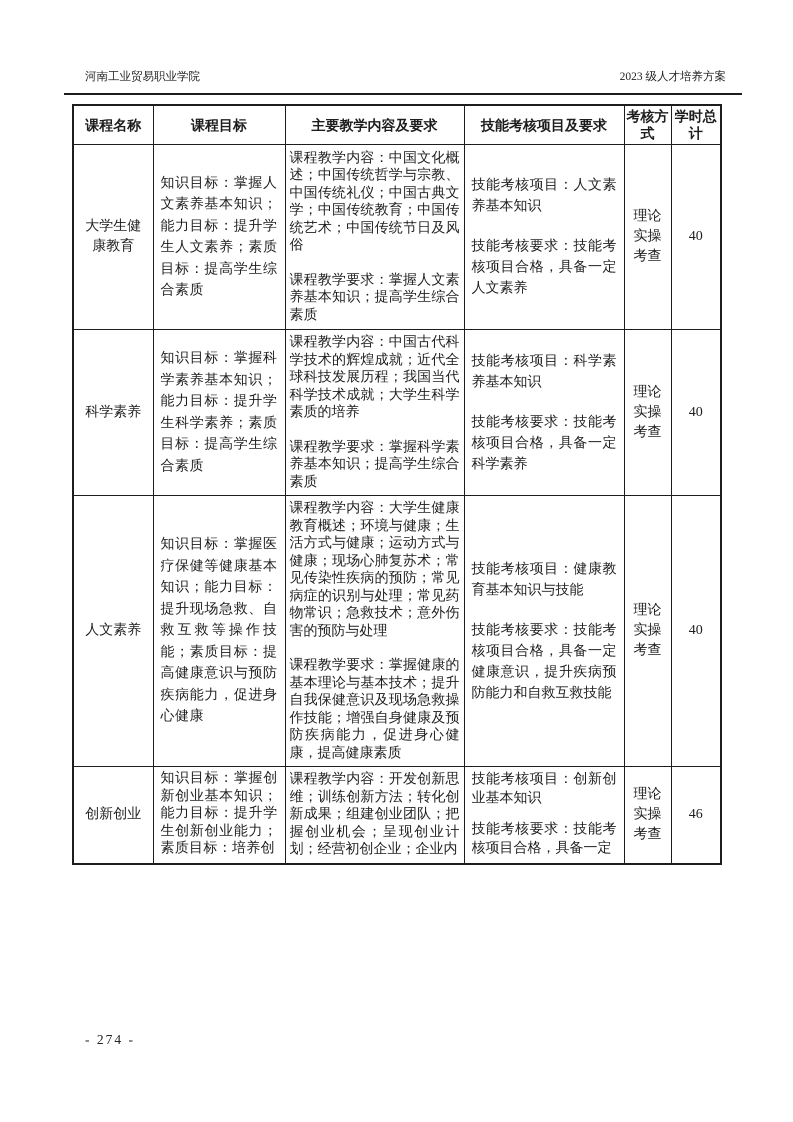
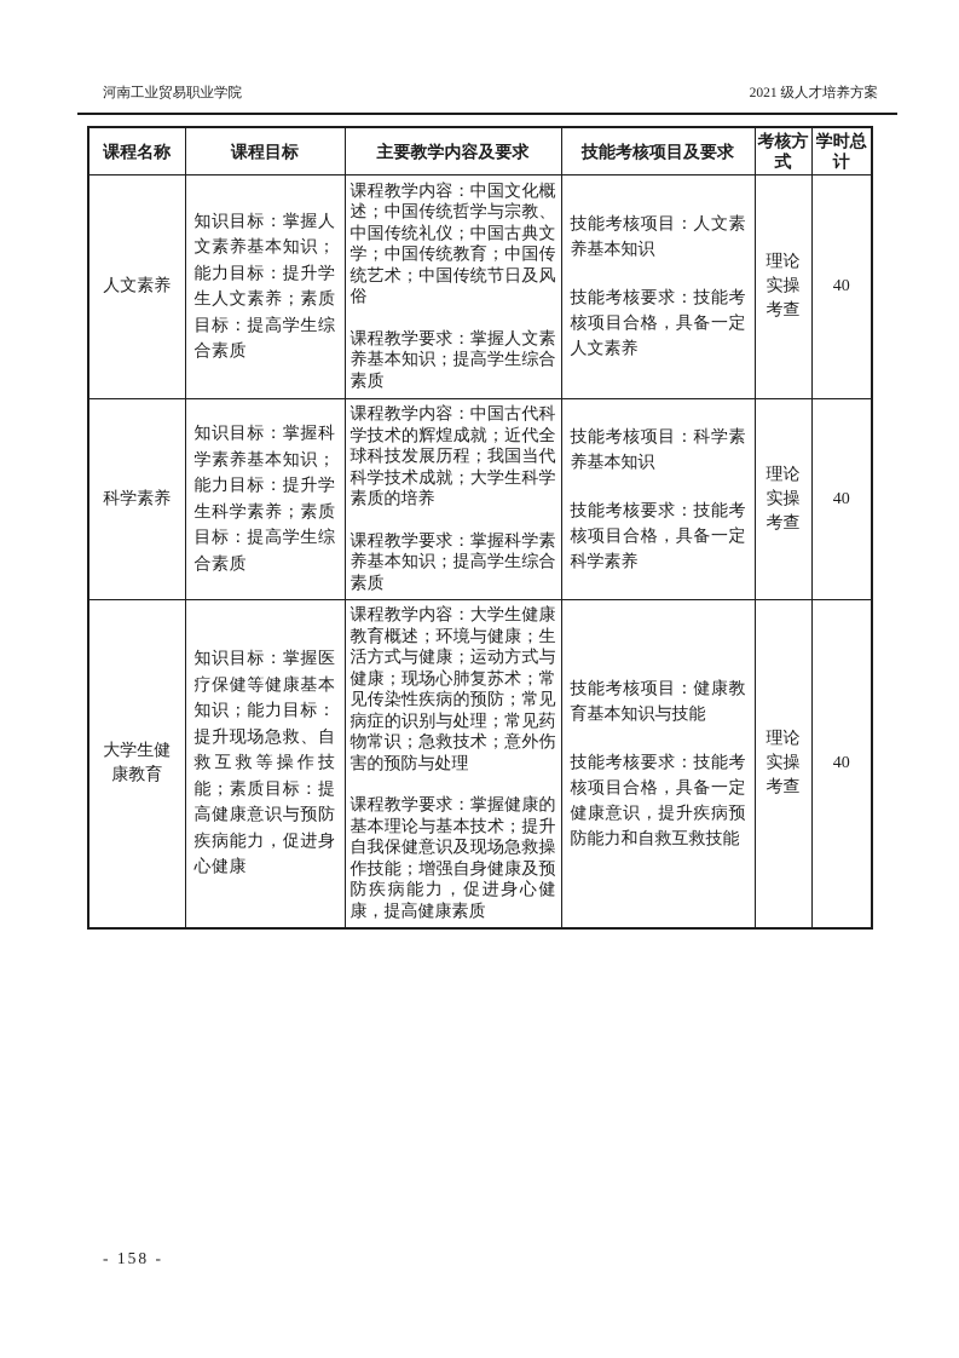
  河南工业贸易职业学院
- 2023 级人才培养方案
+ 2021 级人才培养方案
  课程名称	课程目标	主要教学内容及要求	技能考核项目及要求	考核方式	学时总计
- 大学生健康教育	知识目标：掌握人文素养基本知识；能力目标：提升学生人文素养；素质目标：提高学生综合素质	课程教学内容：中国文化概述；中国传统哲学与宗教、中国传统礼仪；中国古典文学；中国传统教育；中国传统艺术；中国传统节日及风俗 课程教学要求：掌握人文素养基本知识；提高学生综合素质	技能考核项目：人文素养基本知识 技能考核要求：技能考核项目合格，具备一定人文素养	理论 实操 考查	40
+ 人文素养	知识目标：掌握人文素养基本知识；能力目标：提升学生人文素养；素质目标：提高学生综合素质	课程教学内容：中国文化概述；中国传统哲学与宗教、中国传统礼仪；中国古典文学；中国传统教育；中国传统艺术；中国传统节日及风俗 课程教学要求：掌握人文素养基本知识；提高学生综合素质	技能考核项目：人文素养基本知识 技能考核要求：技能考核项目合格，具备一定人文素养	理论 实操 考查	40
  科学素养	知识目标：掌握科学素养基本知识；能力目标：提升学生科学素养；素质目标：提高学生综合素质	课程教学内容：中国古代科学技术的辉煌成就；近代全球科技发展历程；我国当代科学技术成就；大学生科学素质的培养 课程教学要求：掌握科学素养基本知识；提高学生综合素质	技能考核项目：科学素养基本知识 技能考核要求：技能考核项目合格，具备一定科学素养	理论 实操 考查	40
- 人文素养	知识目标：掌握医疗保健等健康基本知识；能力目标：提升现场急救、自救互救等操作技能；素质目标：提高健康意识与预防疾病能力，促进身心健康	课程教学内容：大学生健康教育概述；环境与健康；生活方式与健康；运动方式与健康；现场心肺复苏术；常见传染性疾病的预防；常见病症的识别与处理；常见药物常识；急救技术；意外伤害的预防与处理 课程教学要求：掌握健康的基本理论与基本技术；提升自我保健意识及现场急救操作技能；增强自身健康及预防疾病能力，促进身心健康，提高健康素质	技能考核项目：健康教育基本知识与技能 技能考核要求：技能考核项目合格，具备一定健康意识，提升疾病预防能力和自救互救技能	理论 实操 考查	40
+ 大学生健康教育	知识目标：掌握医疗保健等健康基本知识；能力目标：提升现场急救、自救互救等操作技能；素质目标：提高健康意识与预防疾病能力，促进身心健康	课程教学内容：大学生健康教育概述；环境与健康；生活方式与健康；运动方式与健康；现场心肺复苏术；常见传染性疾病的预防；常见病症的识别与处理；常见药物常识；急救技术；意外伤害的预防与处理 课程教学要求：掌握健康的基本理论与基本技术；提升自我保健意识及现场急救操作技能；增强自身健康及预防疾病能力，促进身心健康，提高健康素质	技能考核项目：健康教育基本知识与技能 技能考核要求：技能考核项目合格，具备一定健康意识，提升疾病预防能力和自救互救技能	理论 实操 考查	40
- 创新创业	知识目标：掌握创新创业基本知识；能力目标：提升学生创新创业能力；素质目标：培养创	课程教学内容：开发创新思维；训练创新方法；转化创新成果；组建创业团队；把握创业机会；呈现创业计划；经营初创企业；企业内	技能考核项目：创新创业基本知识 技能考核要求：技能考核项目合格，具备一定	理论 实操 考查	46
- - 274 -
+ - 158 -
